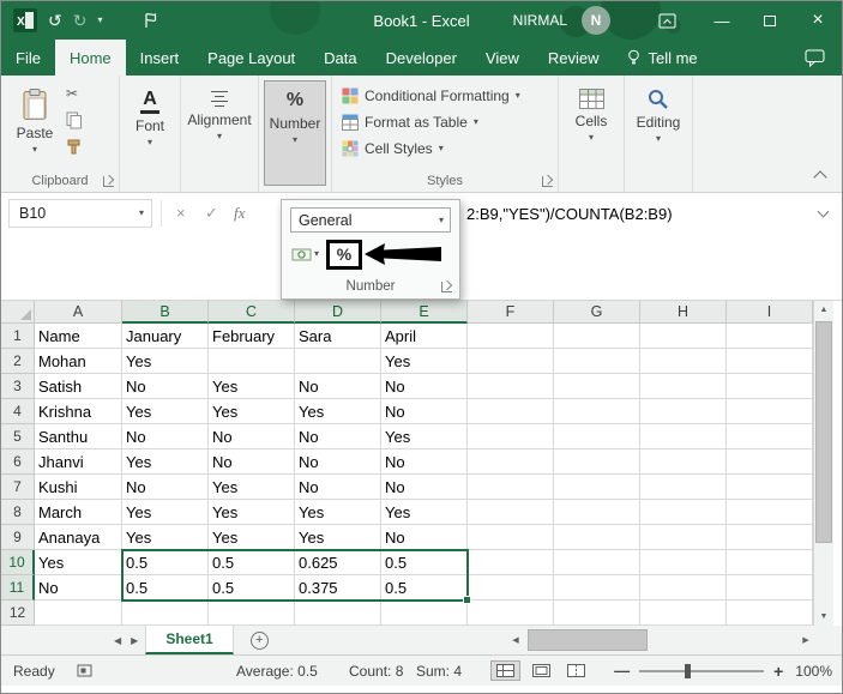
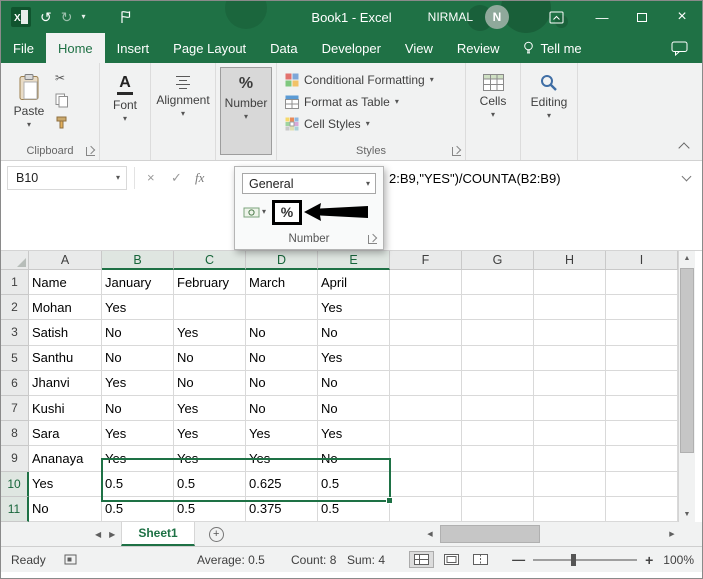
  X
  ↺
  ↻
  ▾
  Book1 - Excel
  NIRMAL
  N
  —
  ×
  File
  Home
  Insert
  Page Layout
  Data
  Developer
  View
  Review
  Tell me
  Paste
  ▾
  ✂
  Clipboard
  A
  Font
  ▾
  Alignment
  ▾
  %
  Number
  ▾
  Conditional Formatting
  ▾
  Format as Table
  ▾
  Cell Styles
  ▾
  Styles
  Cells
  ▾
  Editing
  ▾
  B10
  ▾
  ×
  ✓
  fx
  2:B9,"YES")/COUNTA(B2:B9)
  General
  ▾
  ▾
  %
  Number
  	A	B	C	D	E	F	G	H	I
- 1	Name	January	February	Sara	April
+ 1	Name	January	February	March	April
  2	Mohan	Yes			Yes
  3	Satish	No	Yes	No	No
- 4	Krishna	Yes	Yes	Yes	No
  5	Santhu	No	No	No	Yes
  6	Jhanvi	Yes	No	No	No
  7	Kushi	No	Yes	No	No
- 8	March	Yes	Yes	Yes	Yes
+ 8	Sara	Yes	Yes	Yes	Yes
  9	Ananaya	Yes	Yes	Yes	No
  10	Yes	0.5	0.5	0.625	0.5
  11	No	0.5	0.5	0.375	0.5
- 12
  ◀
  ▶
  Sheet1
  +
  Ready
  Average: 0.5
  Count: 8
  Sum: 4
  —
  +
  100%
